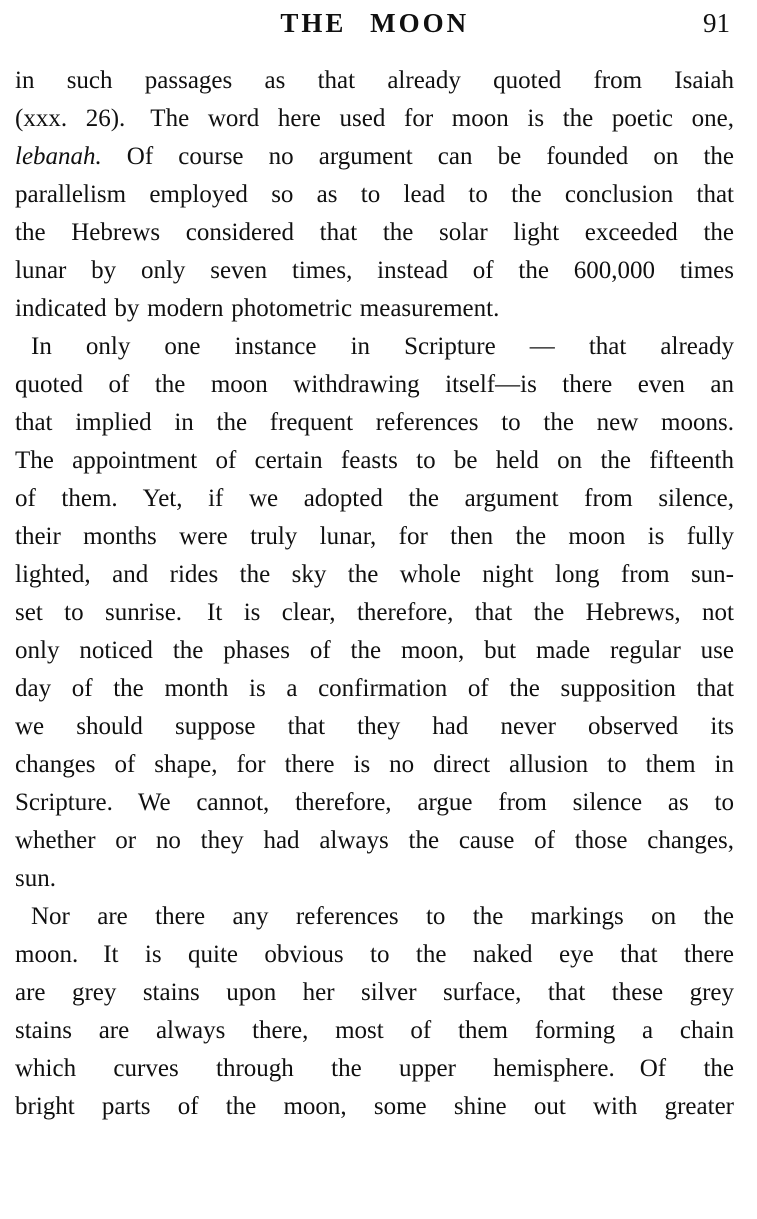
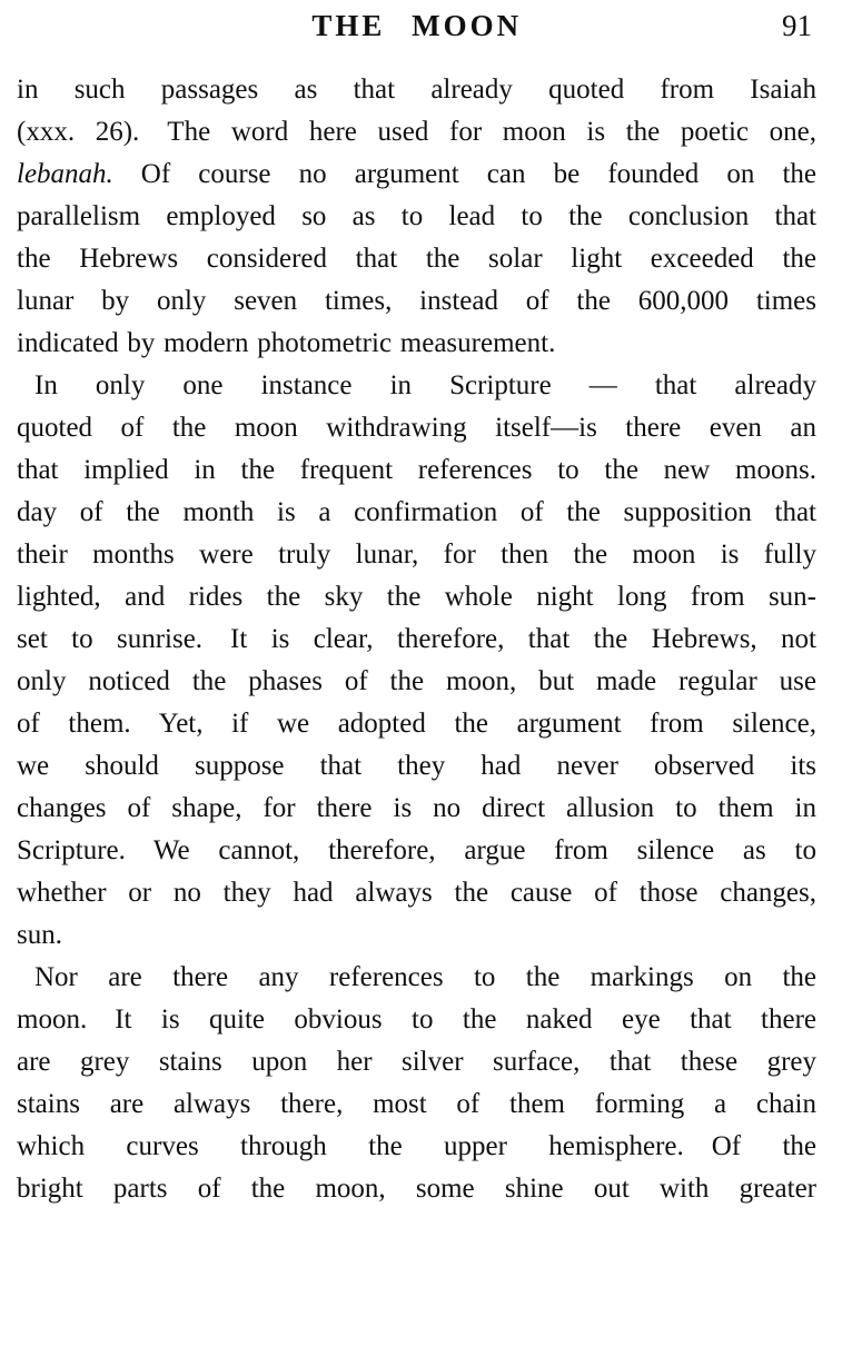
  THE MOON
  91
  in such passages as that already quoted from Isaiah
  (xxx. 26). The word here used for moon is the poetic one,
  lebanah. Of course no argument can be founded on the
  parallelism employed so as to lead to the conclusion that
  the Hebrews considered that the solar light exceeded the
  lunar by only seven times, instead of the 600,000 times
  indicated by modern photometric measurement.
  In only one instance in Scripture — that already
  quoted of the moon withdrawing itself—is there even an
  that implied in the frequent references to the new moons.
- The appointment of certain feasts to be held on the fifteenth
- of them. Yet, if we adopted the argument from silence,
+ day of the month is a confirmation of the supposition that
  their months were truly lunar, for then the moon is fully
  lighted, and rides the sky the whole night long from sun-
  set to sunrise. It is clear, therefore, that the Hebrews, not
  only noticed the phases of the moon, but made regular use
- day of the month is a confirmation of the supposition that
+ of them. Yet, if we adopted the argument from silence,
  we should suppose that they had never observed its
  changes of shape, for there is no direct allusion to them in
  Scripture. We cannot, therefore, argue from silence as to
  whether or no they had always the cause of those changes,
  sun.
  Nor are there any references to the markings on the
  moon. It is quite obvious to the naked eye that there
  are grey stains upon her silver surface, that these grey
  stains are always there, most of them forming a chain
  which curves through the upper hemisphere. Of the
  bright parts of the moon, some shine out with greater
